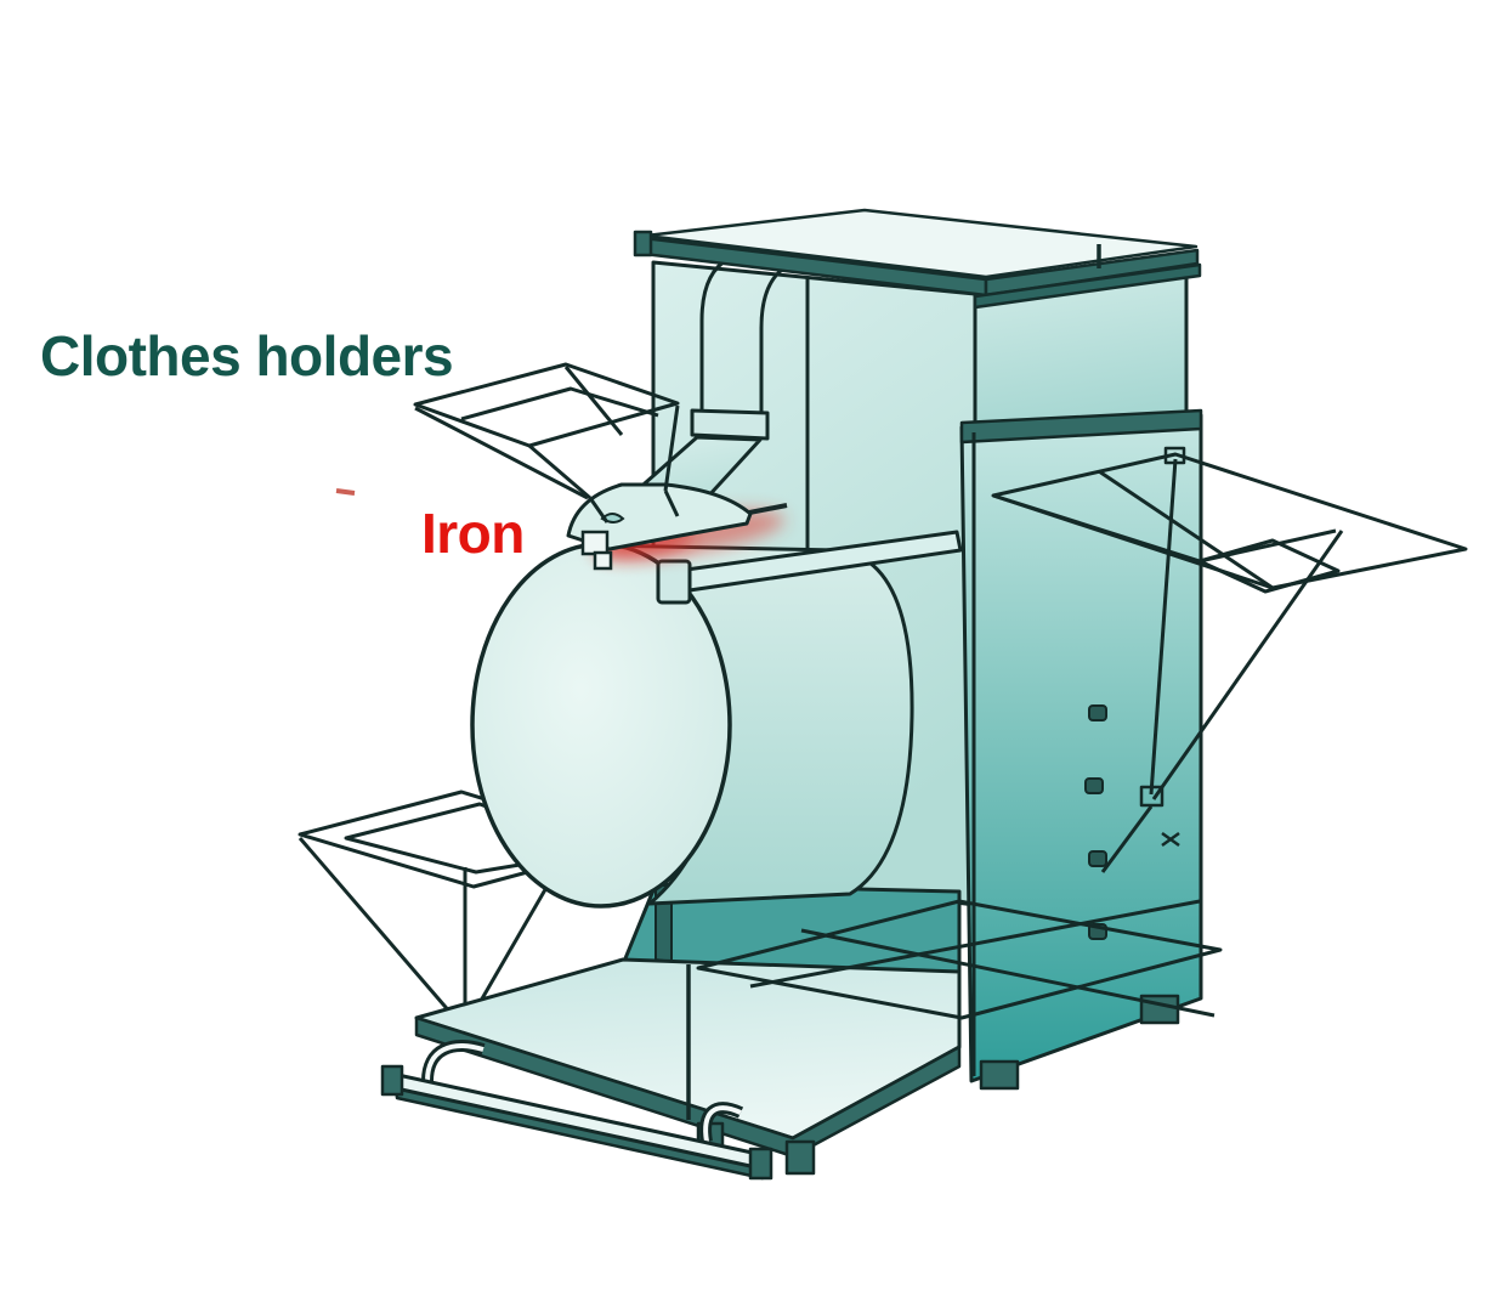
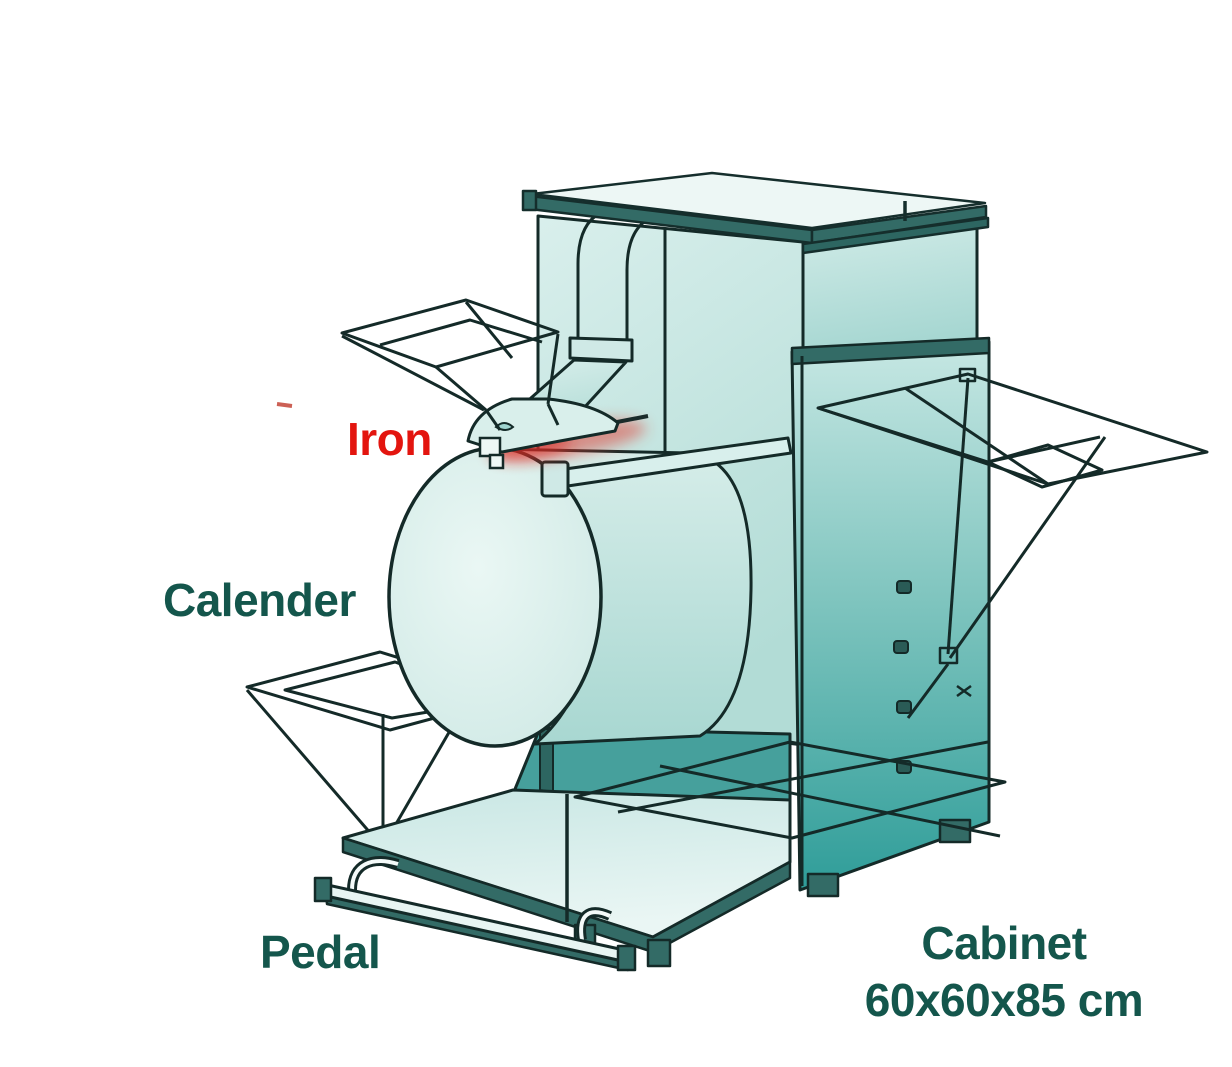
- Clothes holders
  Iron
+ Calender
+ Pedal
+ Cabinet
+ 60x60x85 cm
